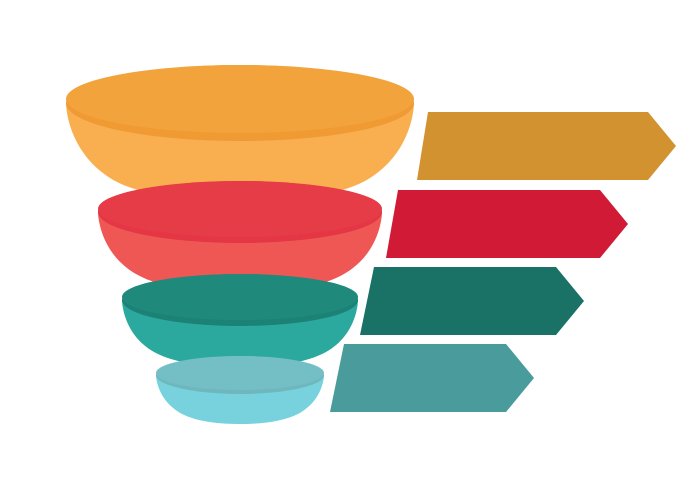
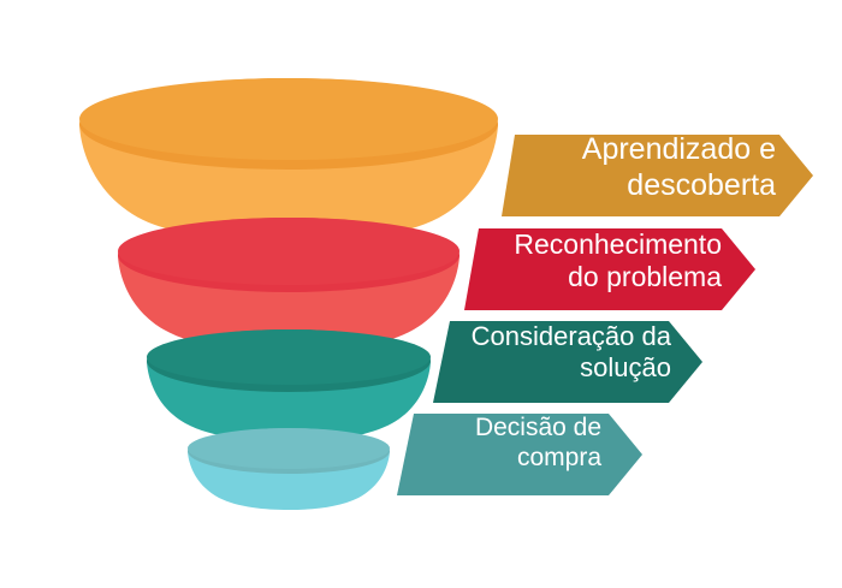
+ Aprendizado e descoberta
+ Reconhecimento do problema
+ Consideração da solução
+ Decisão de compra
